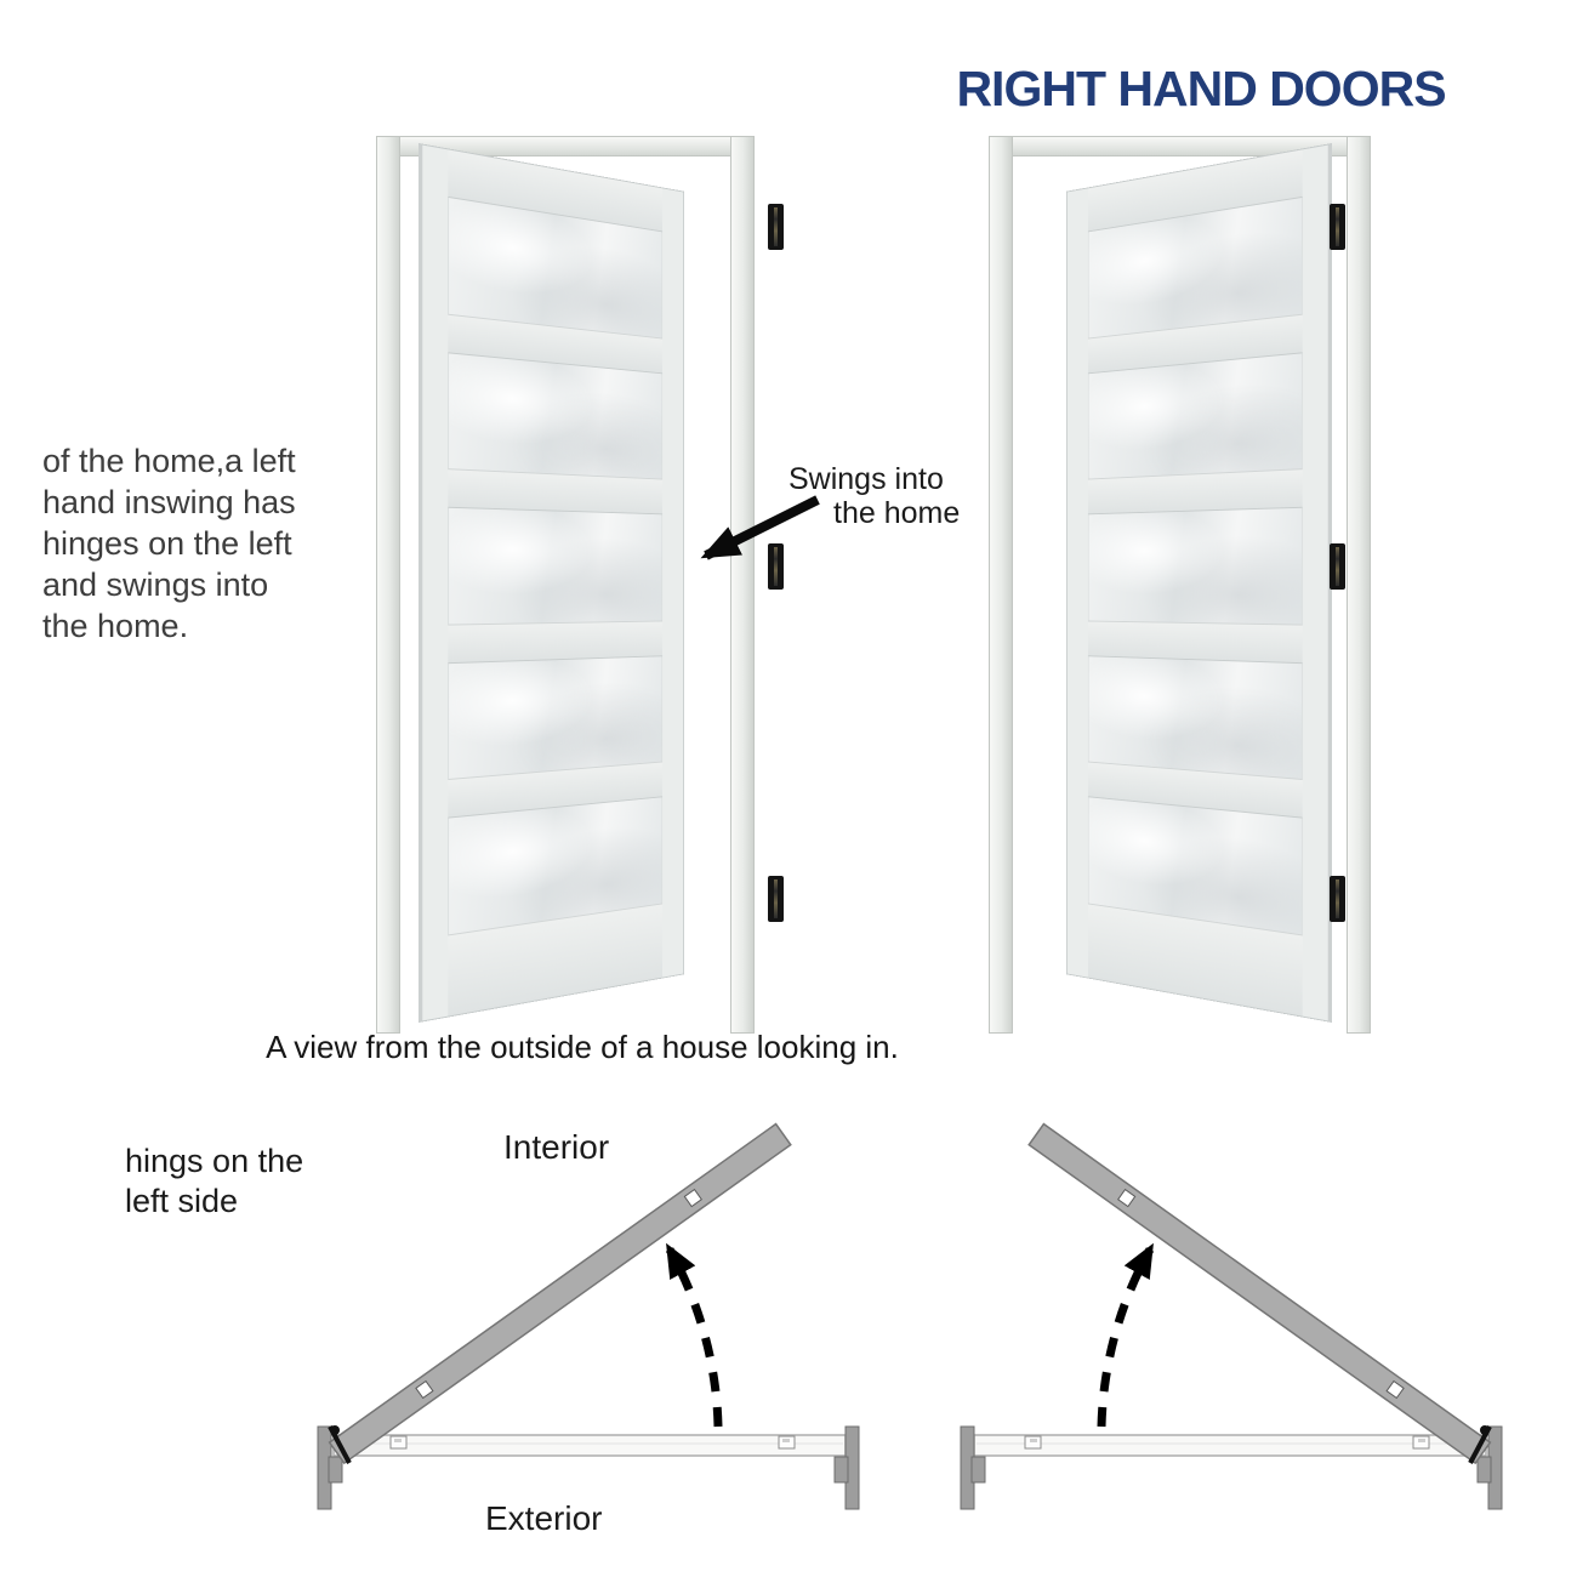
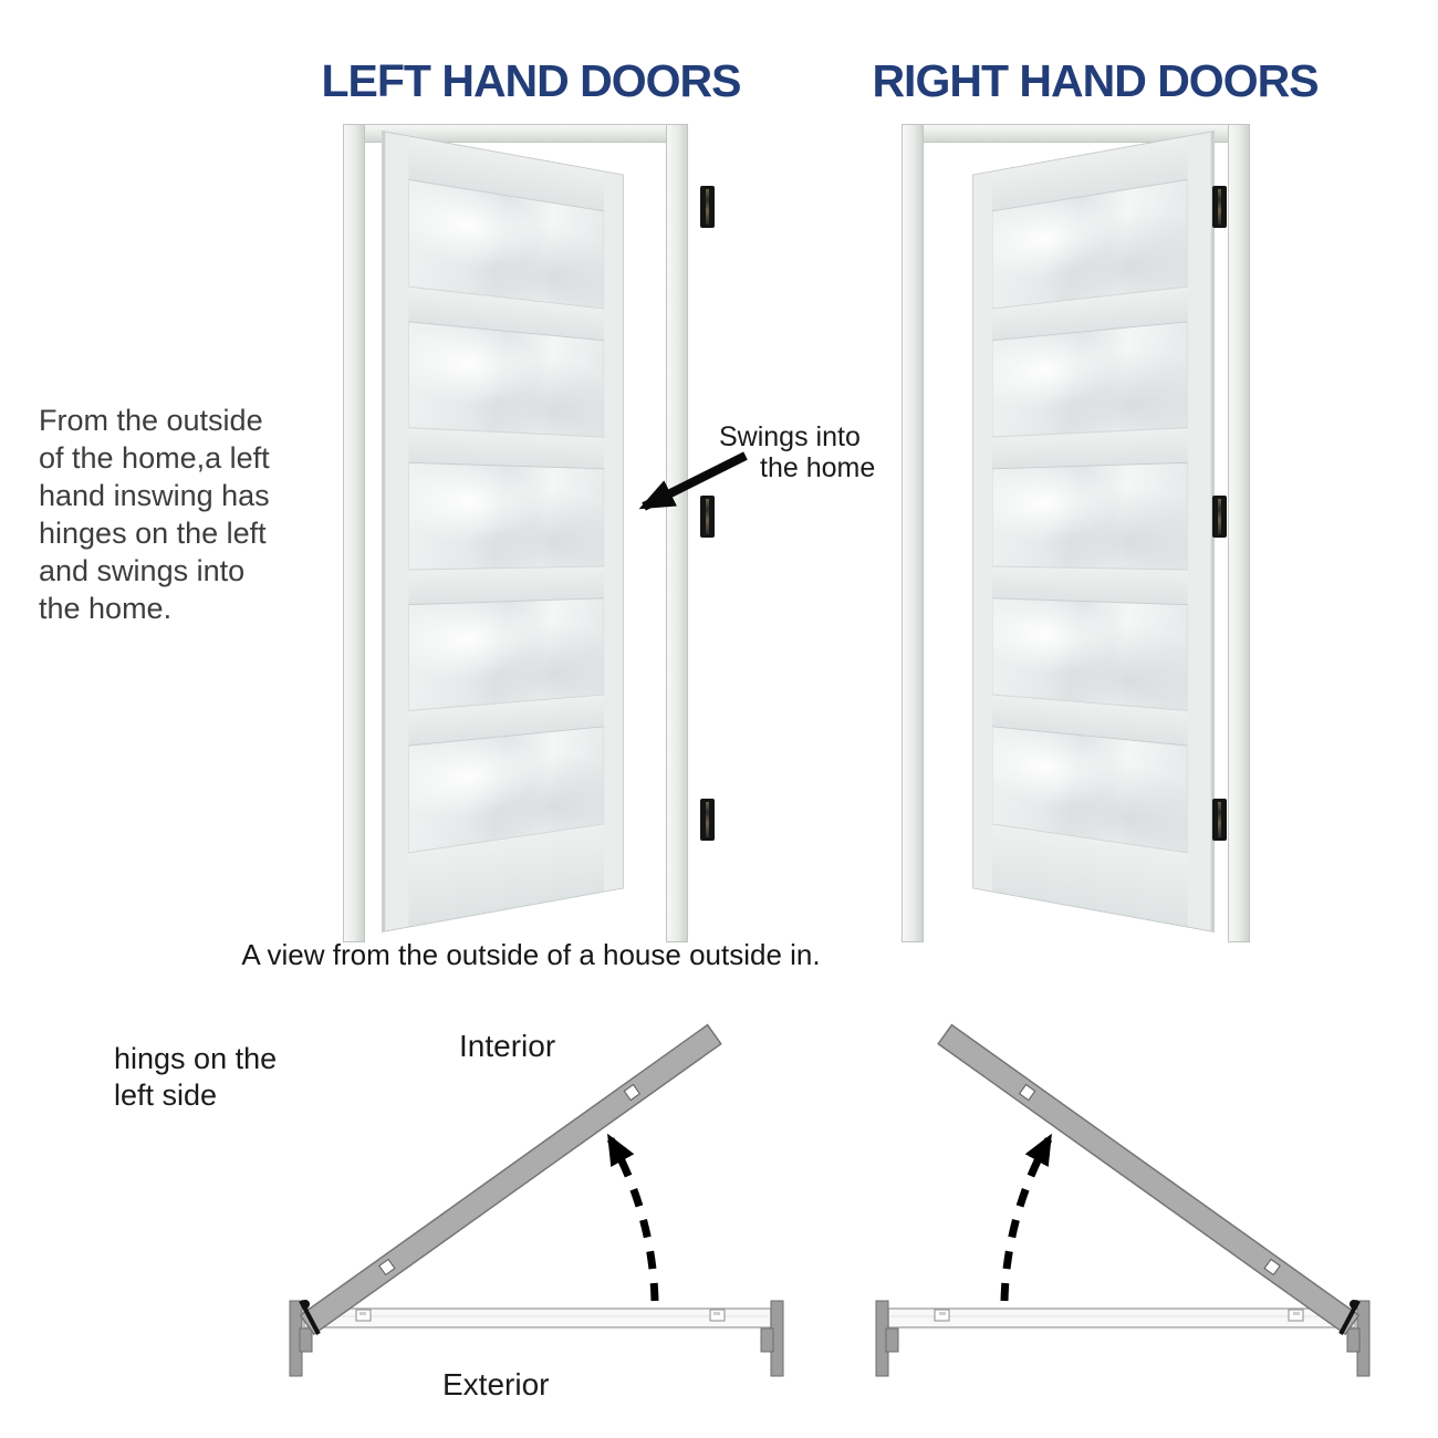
+ LEFT HAND DOORS
  RIGHT HAND DOORS
+ From the outside
  of the home,a left
  hand inswing has
  hinges on the left
  and swings into
  the home.
  Swings into
  the home
- A view from the outside of a house looking in.
+ A view from the outside of a house outside in.
  hings on the
  left side
  Interior
  Exterior
